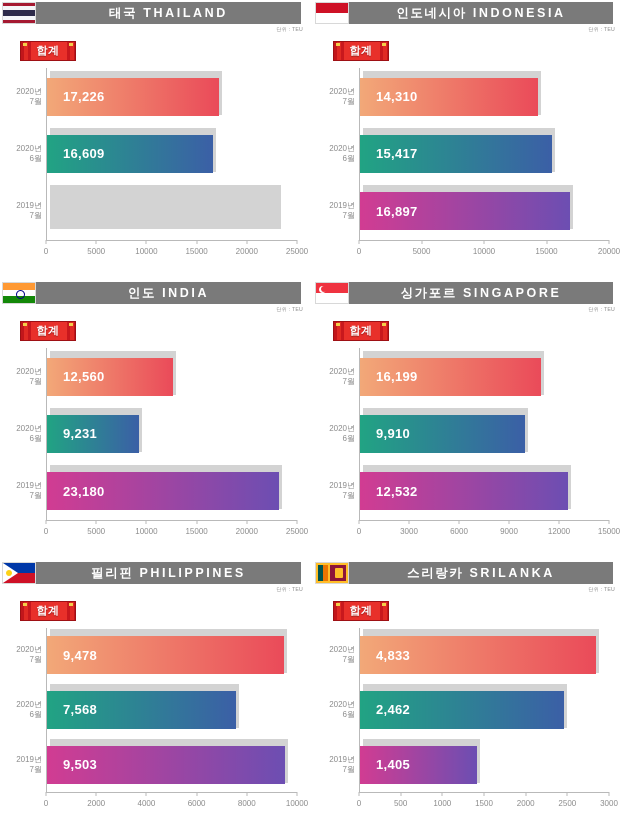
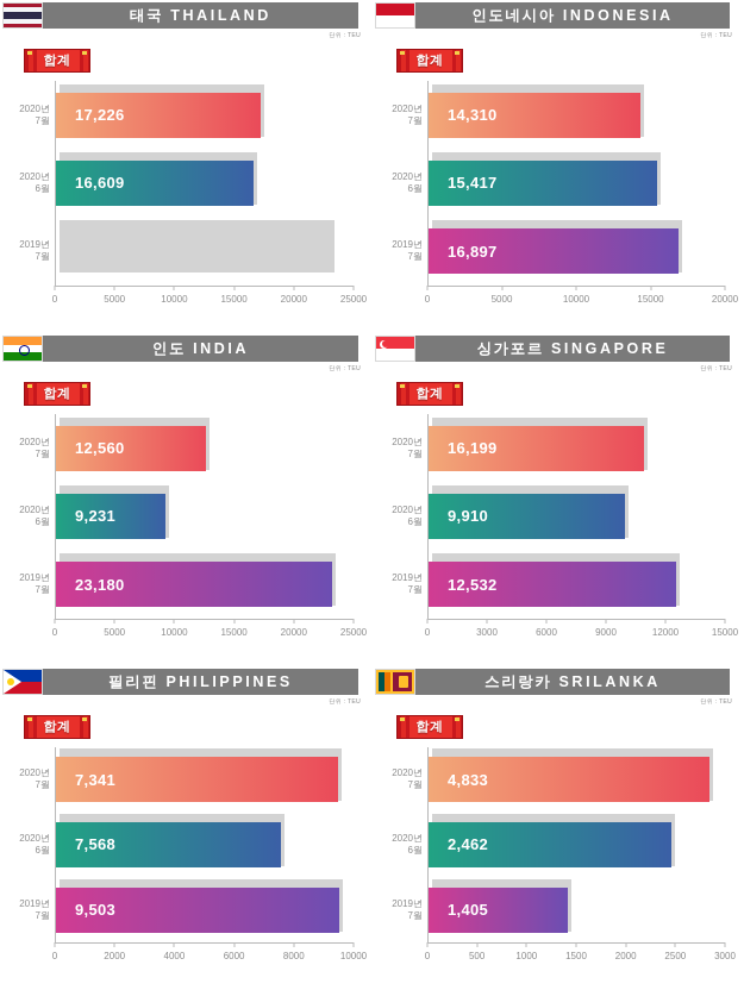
  태국
  THAILAND
  합계
  2020년
  7월
  17,226
  2020년
  6월
  16,609
  2019년
  7월
  0
  5000
  10000
  15000
  20000
  25000
  인도네시아
  INDONESIA
  합계
  2020년
  7월
  14,310
  2020년
  6월
  15,417
  2019년
  7월
  16,897
  0
  5000
  10000
  15000
  20000
  인도
  INDIA
  합계
  2020년
  7월
  12,560
  2020년
  6월
  9,231
  2019년
  7월
  23,180
  0
  5000
  10000
  15000
  20000
  25000
  싱가포르
  SINGAPORE
  합계
  2020년
  7월
  16,199
  2020년
  6월
  9,910
  2019년
  7월
  12,532
  0
  3000
  6000
  9000
  12000
  15000
  필리핀
  PHILIPPINES
  합계
  2020년
  7월
- 9,478
+ 7,341
  2020년
  6월
  7,568
  2019년
  7월
  9,503
  0
  2000
  4000
  6000
  8000
  10000
  스리랑카
  SRILANKA
  합계
  2020년
  7월
  4,833
  2020년
  6월
  2,462
  2019년
  7월
  1,405
  0
  500
  1000
  1500
  2000
  2500
  3000
